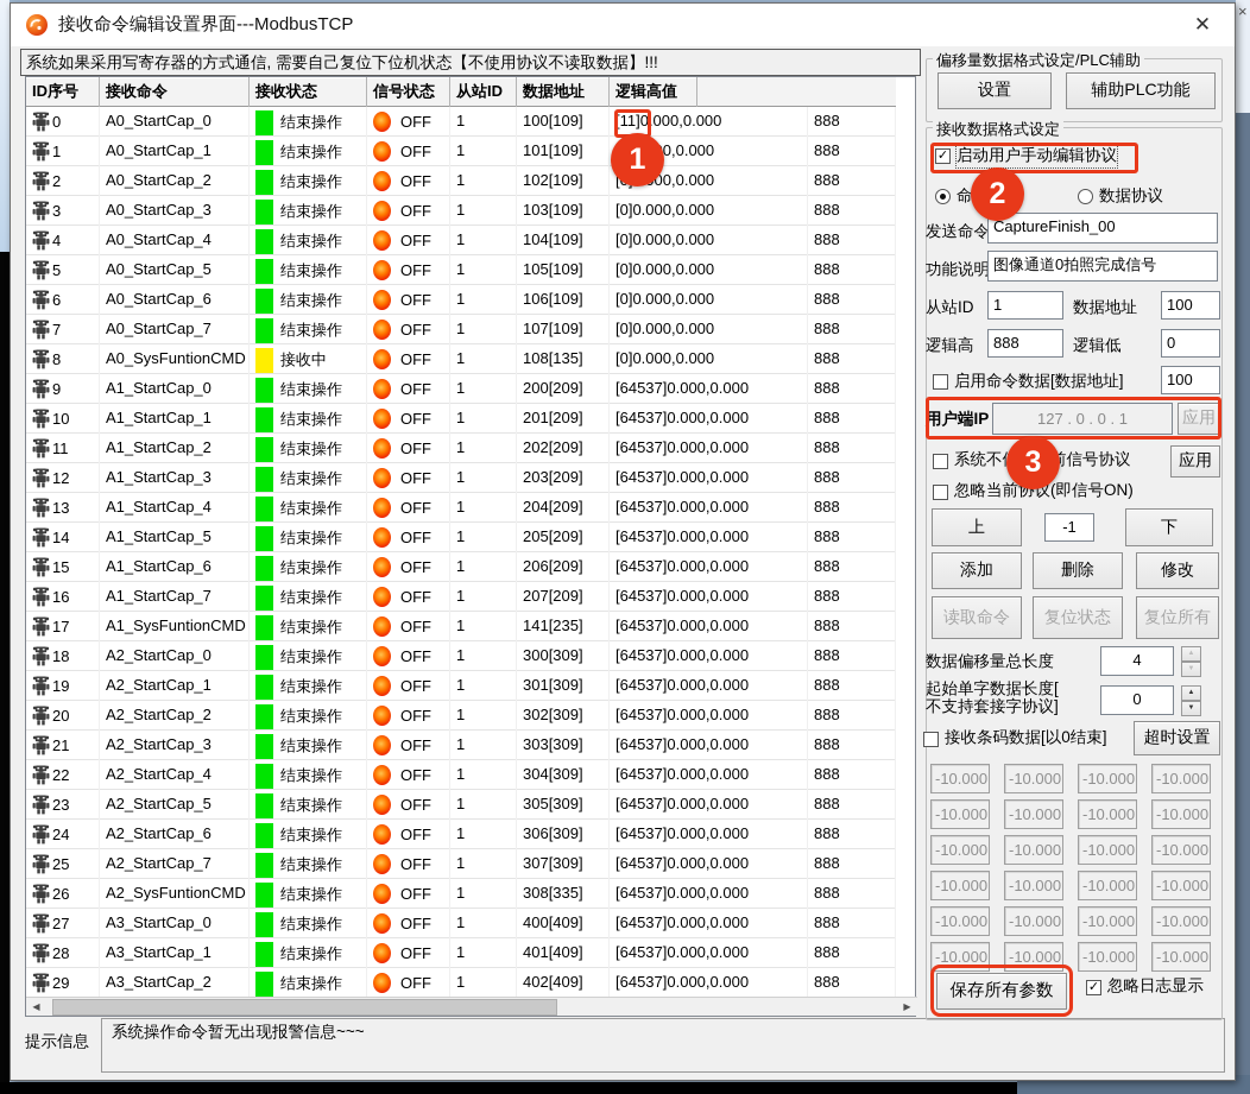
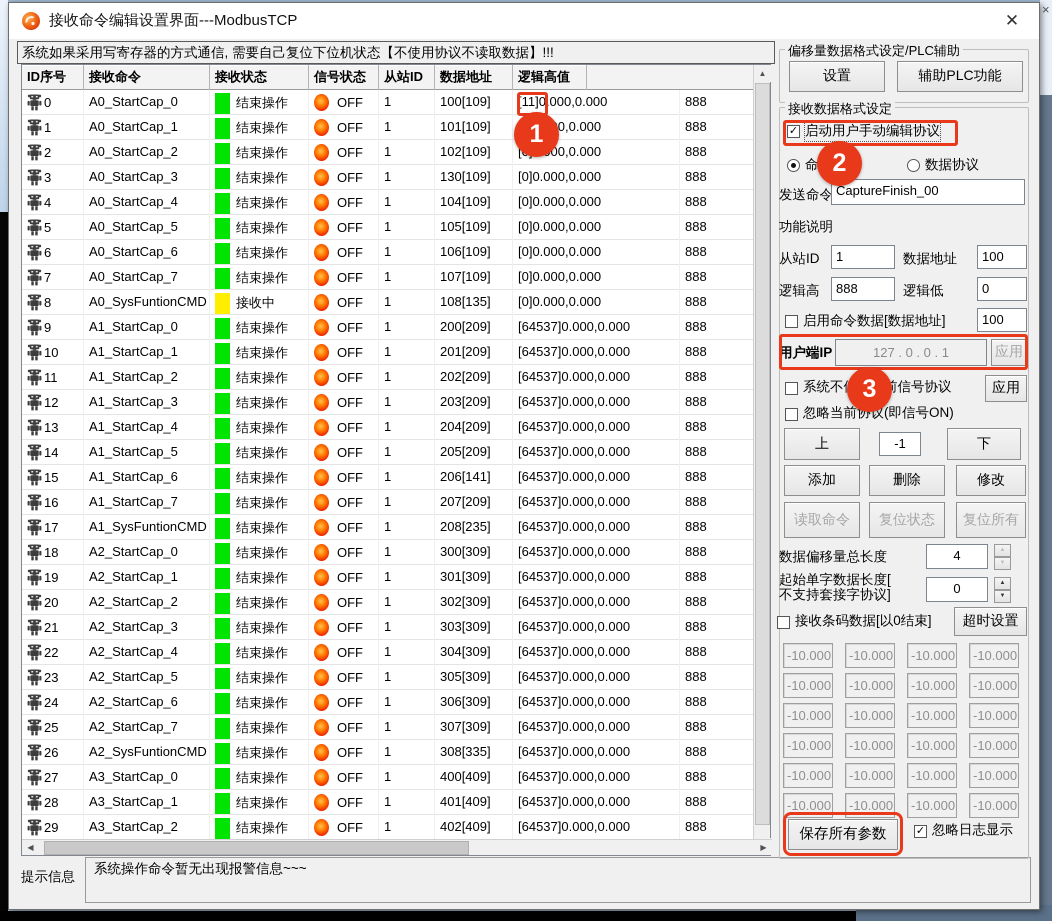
  ×
  接收命令编辑设置界面---ModbusTCP
  ✕
  系统如果采用写寄存器的方式通信, 需要自己复位下位机状态【不使用协议不读取数据】!!!
  ID序号
  接收命令
  接收状态
  信号状态
  从站ID
  数据地址
  逻辑高值
  0
  A0_StartCap_0
  结束操作
  OFF
  1
  100[109]
  [11]0.000,0.000
  888
  1
  A0_StartCap_1
  结束操作
  OFF
  1
  101[109]
  888
  2
  A0_StartCap_2
  结束操作
  OFF
  1
  102[109]
  888
  3
  A0_StartCap_3
  结束操作
  OFF
  1
- 103[109]
+ 130[109]
  [0]0.000,0.000
  888
  4
  A0_StartCap_4
  结束操作
  OFF
  1
  104[109]
  [0]0.000,0.000
  888
  5
  A0_StartCap_5
  结束操作
  OFF
  1
  105[109]
  [0]0.000,0.000
  888
  6
  A0_StartCap_6
  结束操作
  OFF
  1
  106[109]
  [0]0.000,0.000
  888
  7
  A0_StartCap_7
  结束操作
  OFF
  1
  107[109]
  [0]0.000,0.000
  888
  8
  A0_SysFuntionCMD
  接收中
  OFF
  1
  108[135]
  [0]0.000,0.000
  888
  9
  A1_StartCap_0
  结束操作
  OFF
  1
  200[209]
  [64537]0.000,0.000
  888
  10
  A1_StartCap_1
  结束操作
  OFF
  1
  201[209]
  [64537]0.000,0.000
  888
  11
  A1_StartCap_2
  结束操作
  OFF
  1
  202[209]
  [64537]0.000,0.000
  888
  12
  A1_StartCap_3
  结束操作
  OFF
  1
  203[209]
  [64537]0.000,0.000
  888
  13
  A1_StartCap_4
  结束操作
  OFF
  1
  204[209]
  [64537]0.000,0.000
  888
  14
  A1_StartCap_5
  结束操作
  OFF
  1
  205[209]
  [64537]0.000,0.000
  888
  15
  A1_StartCap_6
  结束操作
  OFF
  1
- 206[209]
+ 206[141]
  [64537]0.000,0.000
  888
  16
  A1_StartCap_7
  结束操作
  OFF
  1
  207[209]
  [64537]0.000,0.000
  888
  17
  A1_SysFuntionCMD
  结束操作
  OFF
  1
- 141[235]
+ 208[235]
  [64537]0.000,0.000
  888
  18
  A2_StartCap_0
  结束操作
  OFF
  1
  300[309]
  [64537]0.000,0.000
  888
  19
  A2_StartCap_1
  结束操作
  OFF
  1
  301[309]
  [64537]0.000,0.000
  888
  20
  A2_StartCap_2
  结束操作
  OFF
  1
  302[309]
  [64537]0.000,0.000
  888
  21
  A2_StartCap_3
  结束操作
  OFF
  1
  303[309]
  [64537]0.000,0.000
  888
  22
  A2_StartCap_4
  结束操作
  OFF
  1
  304[309]
  [64537]0.000,0.000
  888
  23
  A2_StartCap_5
  结束操作
  OFF
  1
  305[309]
  [64537]0.000,0.000
  888
  24
  A2_StartCap_6
  结束操作
  OFF
  1
  306[309]
  [64537]0.000,0.000
  888
  25
  A2_StartCap_7
  结束操作
  OFF
  1
  307[309]
  [64537]0.000,0.000
  888
  26
  A2_SysFuntionCMD
  结束操作
  OFF
  1
  308[335]
  [64537]0.000,0.000
  888
  27
  A3_StartCap_0
  结束操作
  OFF
  1
  400[409]
  [64537]0.000,0.000
  888
  28
  A3_StartCap_1
  结束操作
  OFF
  1
  401[409]
  [64537]0.000,0.000
  888
  29
  A3_StartCap_2
  结束操作
  OFF
  1
  402[409]
  [64537]0.000,0.000
  888
+ ▲
  ◀
  ▶
  提示信息
  系统操作命令暂无出现报警信息~~~
  偏移量数据格式设定/PLC辅助
  设置
  辅助PLC功能
  接收数据格式设定
  ✓
  启动用户手动编辑协议
  数据协议
  发送命令
  CaptureFinish_00
  功能说明
- 图像通道0拍照完成信号
  从站ID
  1
  数据地址
  100
  逻辑高
  888
  逻辑低
  0
  启用命令数据[数据地址]
  100
  用户端IP
  127 . 0 . 0 . 1
  应用
  应用
  忽略当前协议(即信号ON)
  上
  -1
  下
  添加
  删除
  修改
  读取命令
  复位状态
  复位所有
  数据偏移量总长度
  4
  起始单字数据长度[
  不支持套接字协议]
  0
  接收条码数据[以0结束]
  超时设置
  -10.000
  -10.000
  -10.000
  -10.000
  -10.000
  -10.000
  -10.000
  -10.000
  -10.000
  -10.000
  -10.000
  -10.000
  -10.000
  -10.000
  -10.000
  -10.000
  -10.000
  -10.000
  -10.000
  -10.000
  -10.000
  -10.000
  -10.000
  -10.000
  保存所有参数
  ✓
  忽略日志显示
  1
  2
  3
